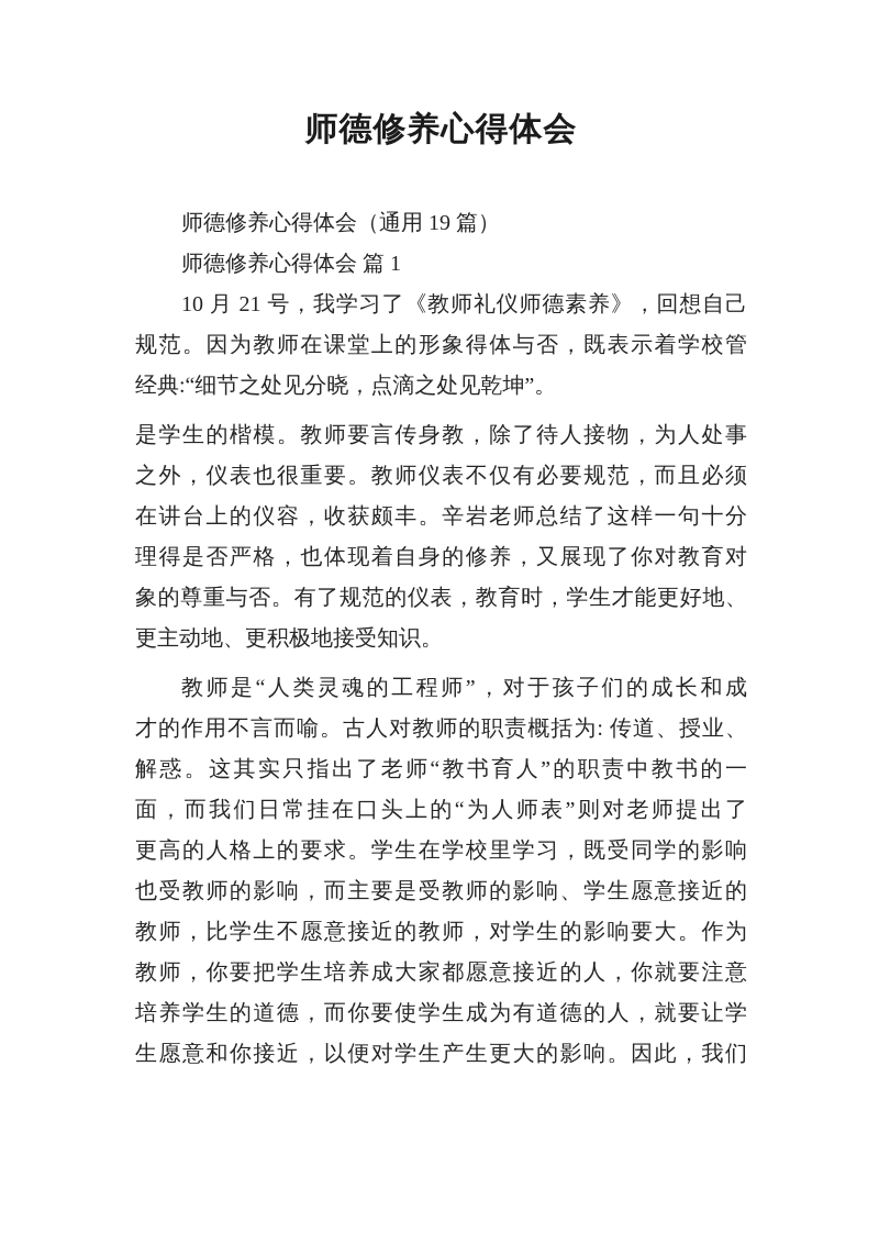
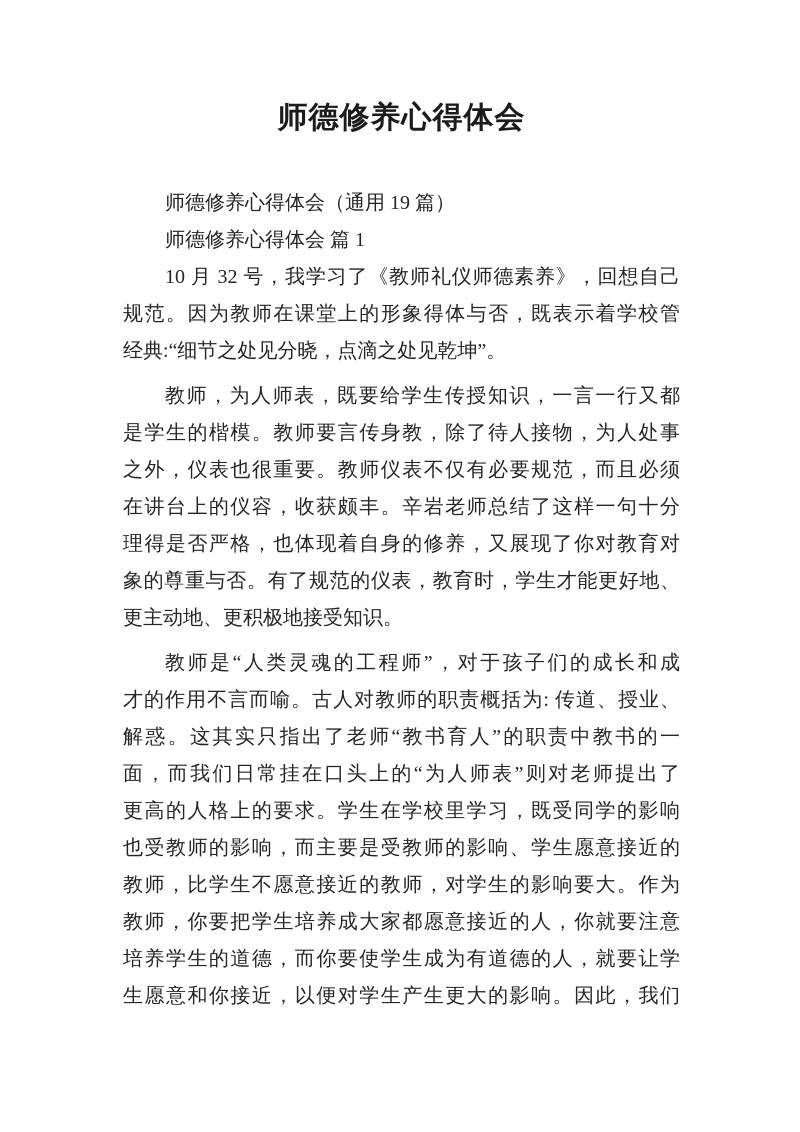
  师德修养心得体会
  师德修养心得体会（通用 19 篇）
  师德修养心得体会 篇 1
- 10 月 21 号，我学习了《教师礼仪师德素养》，回想自己
+ 10 月 32 号，我学习了《教师礼仪师德素养》，回想自己
  规范。因为教师在课堂上的形象得体与否，既表示着学校管
  经典:“细节之处见分晓，点滴之处见乾坤”。
+ 教师，为人师表，既要给学生传授知识，一言一行又都
  是学生的楷模。教师要言传身教，除了待人接物，为人处事
  之外，仪表也很重要。教师仪表不仅有必要规范，而且必须
  在讲台上的仪容，收获颇丰。辛岩老师总结了这样一句十分
  理得是否严格，也体现着自身的修养，又展现了你对教育对
  象的尊重与否。有了规范的仪表，教育时，学生才能更好地、
  更主动地、更积极地接受知识。
  教师是“人类灵魂的工程师”，对于孩子们的成长和成
  才的作用不言而喻。古人对教师的职责概括为: 传道、授业、
  解惑。这其实只指出了老师“教书育人”的职责中教书的一
  面，而我们日常挂在口头上的“为人师表”则对老师提出了
  更高的人格上的要求。学生在学校里学习，既受同学的影响
  也受教师的影响，而主要是受教师的影响、学生愿意接近的
  教师，比学生不愿意接近的教师，对学生的影响要大。作为
  教师，你要把学生培养成大家都愿意接近的人，你就要注意
  培养学生的道德，而你要使学生成为有道德的人，就要让学
  生愿意和你接近，以便对学生产生更大的影响。因此，我们
